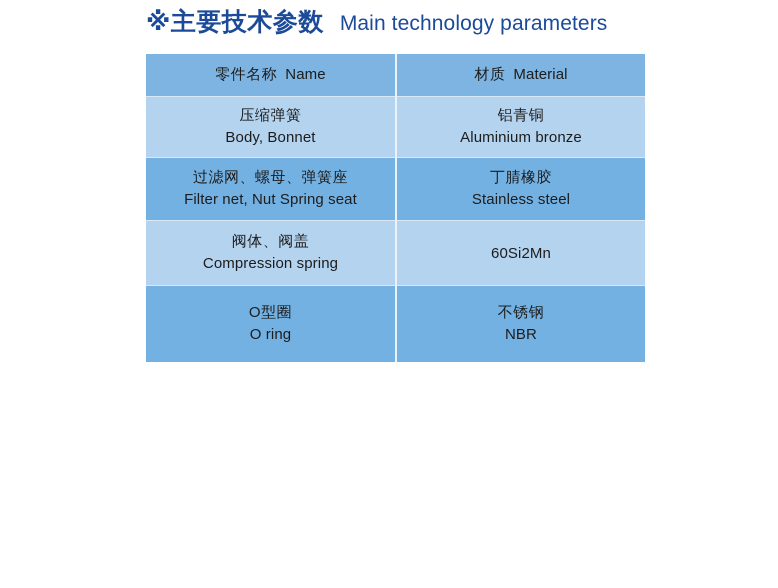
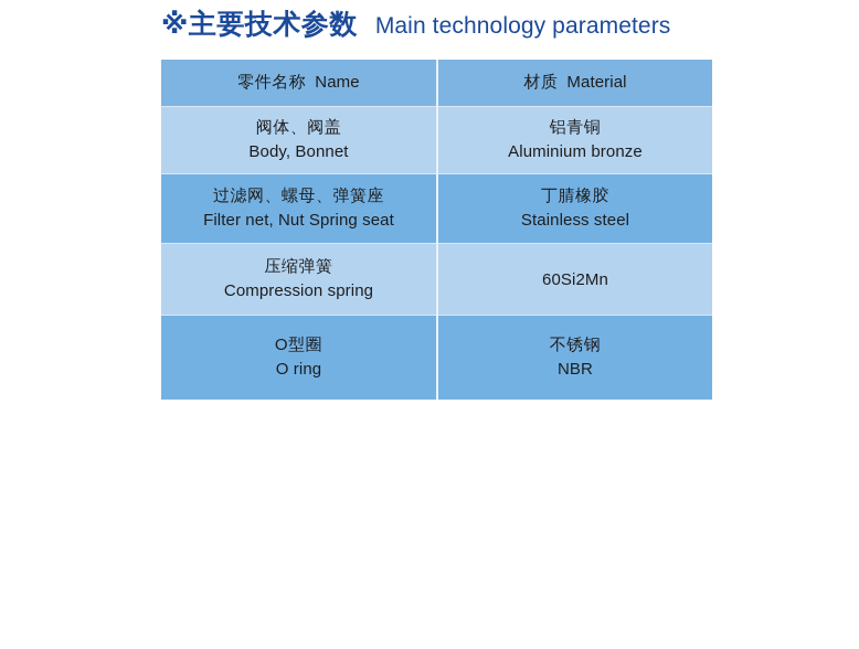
  ※主要技术参数
  Main technology parameters
  零件名称 Name	材质 Material
- 压缩弹簧 Body, Bonnet	铝青铜 Aluminium bronze
+ 阀体、阀盖 Body, Bonnet	铝青铜 Aluminium bronze
  过滤网、螺母、弹簧座 Filter net, Nut Spring seat	丁腈橡胶 Stainless steel
- 阀体、阀盖 Compression spring	60Si2Mn
+ 压缩弹簧 Compression spring	60Si2Mn
  O型圈 O ring	不锈钢 NBR
